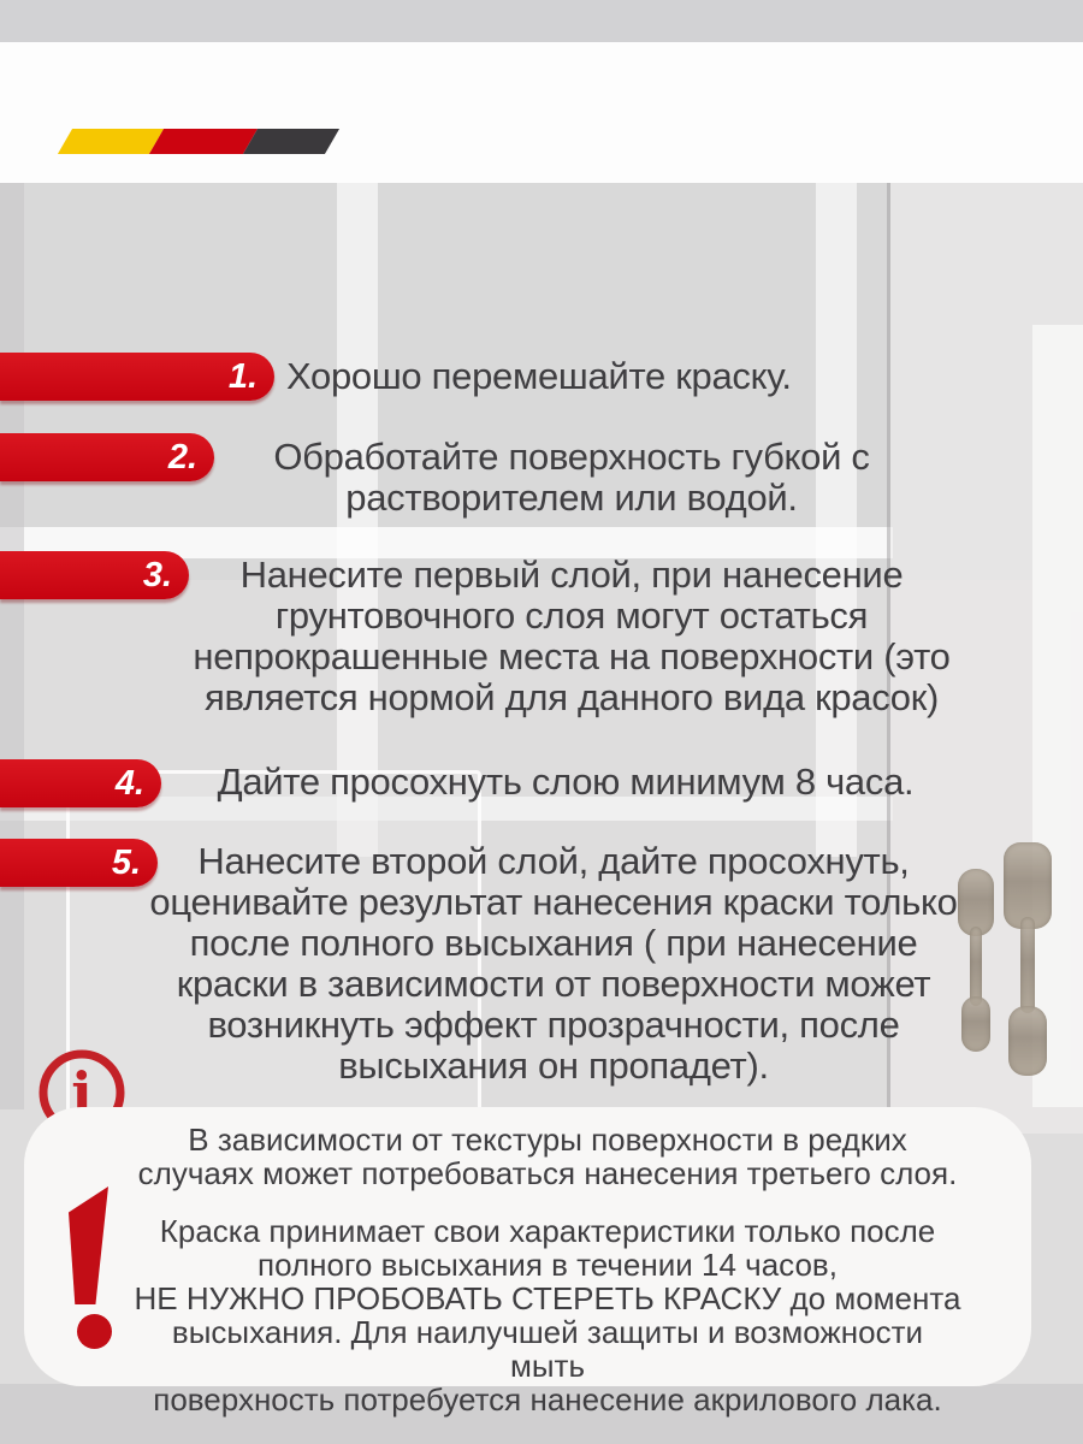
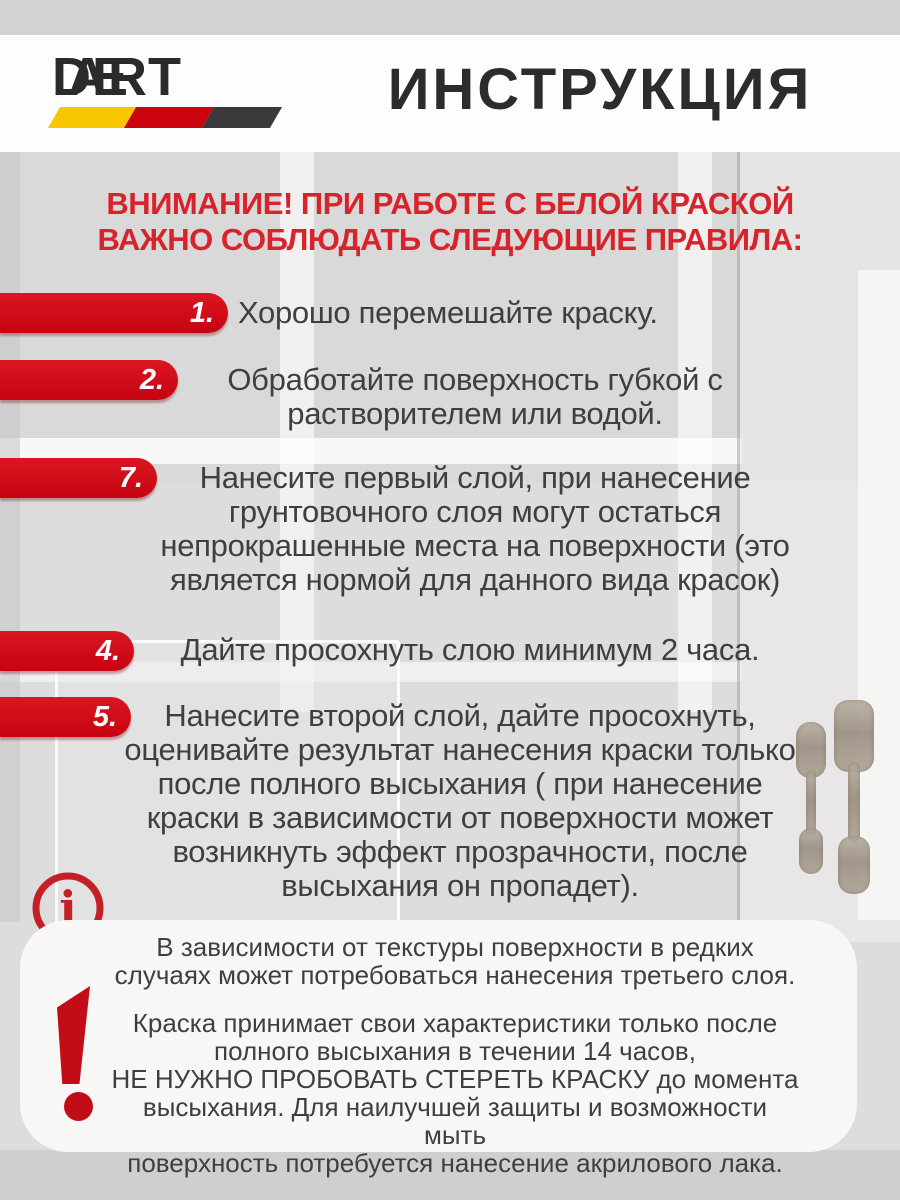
+ DE
+ ’
+ ART
+ ИНСТРУКЦИЯ
+ ВНИМАНИЕ! ПРИ РАБОТЕ С БЕЛОЙ КРАСКОЙ
+ ВАЖНО СОБЛЮДАТЬ СЛЕДУЮЩИЕ ПРАВИЛА:
  1.
  Хорошо перемешайте краску.
  2.
  Обработайте поверхность губкой с
  растворителем или водой.
- 3.
+ 7.
  Нанесите первый слой, при нанесение
  грунтовочного слоя могут остаться
  непрокрашенные места на поверхности (это
  является нормой для данного вида красок)
  4.
- Дайте просохнуть слою минимум 8 часа.
+ Дайте просохнуть слою минимум 2 часа.
  5.
  Нанесите второй слой, дайте просохнуть,
  оценивайте результат нанесения краски только
  после полного высыхания ( при нанесение
  краски в зависимости от поверхности может
  возникнуть эффект прозрачности, после
  высыхания он пропадет).
  i
  В зависимости от текстуры поверхности в редких
  случаях может потребоваться нанесения третьего слоя.
  Краска принимает свои характеристики только после
  полного высыхания в течении 14 часов,
  НЕ НУЖНО ПРОБОВАТЬ СТЕРЕТЬ КРАСКУ до момента
  высыхания. Для наилучшей защиты и возможности мыть
  поверхность потребуется нанесение акрилового лака.
